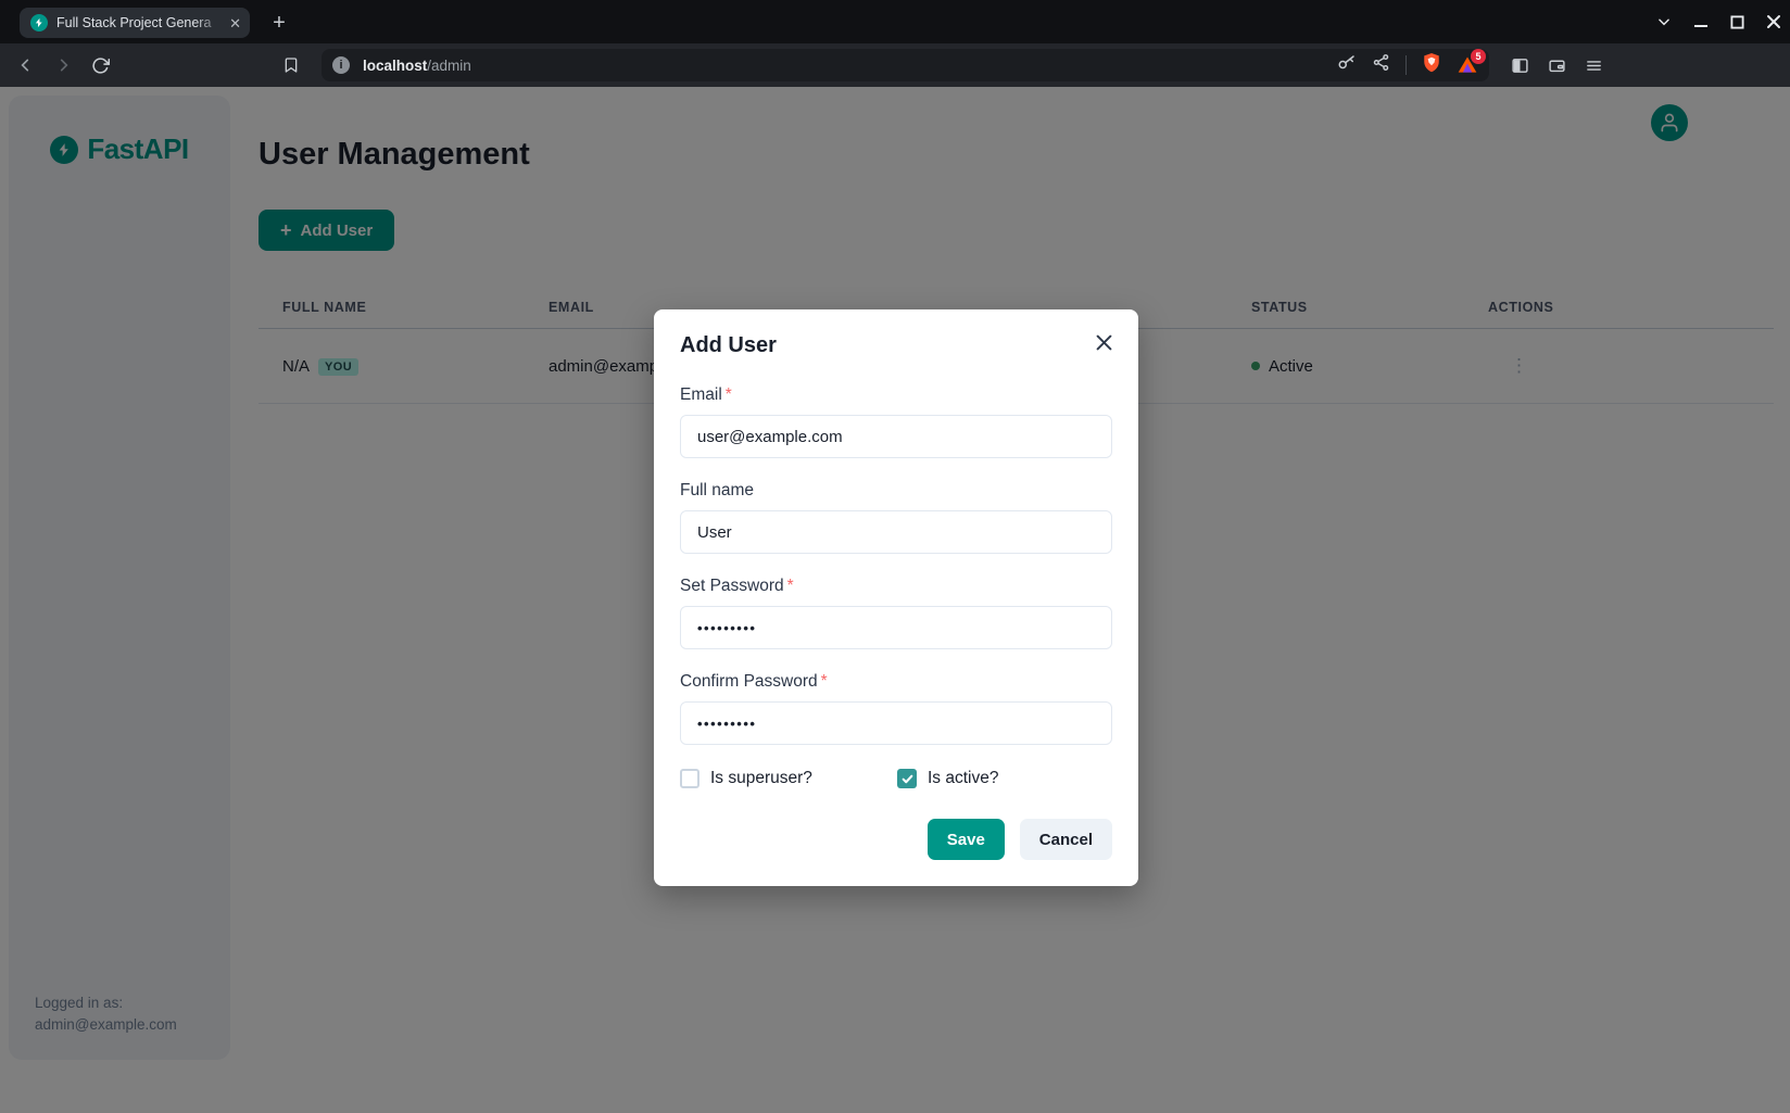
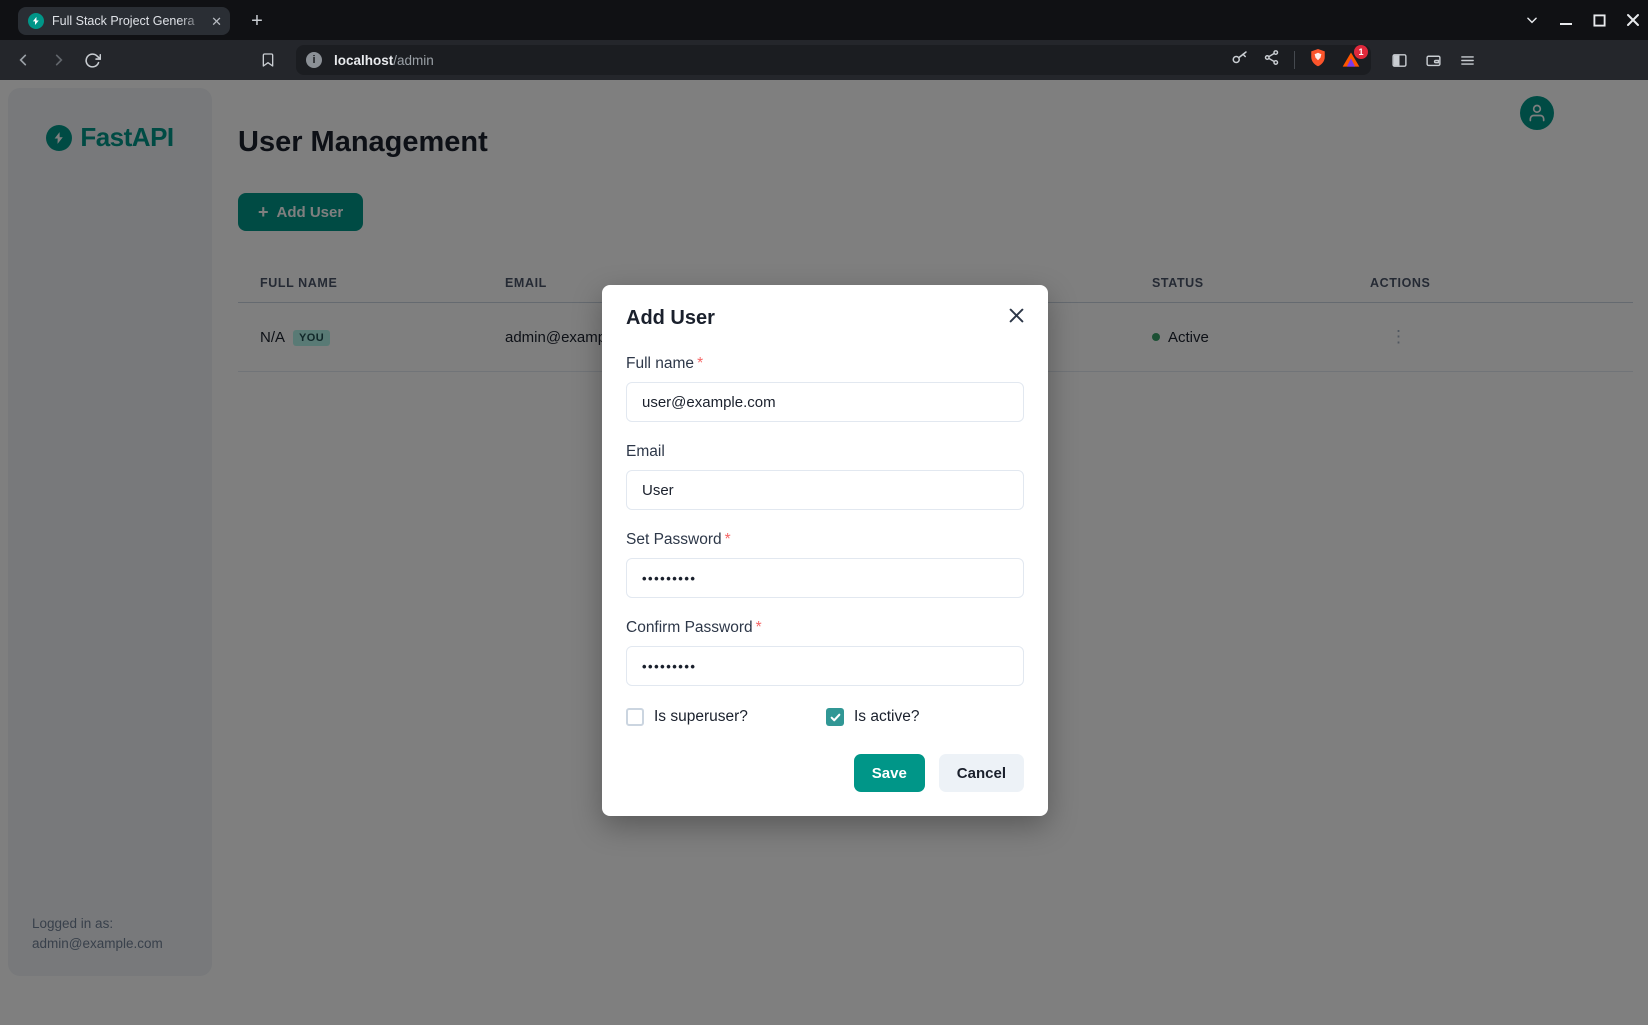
  Full Stack Project Genera
  ✕
  +
  i
  localhost/admin
- 5
+ 1
  FastAPI
  Logged in as:
  admin@example.com
  User Management
  +
  Add User
  FULL NAME
  EMAIL
  STATUS
  ACTIONS
  N/A YOU
  Active
  ⋮
  Add User
- Email *
+ Full name *
  user@example.com
- Full name
+ Email
  User
  Set Password *
  •••••••••
  Confirm Password *
  •••••••••
  Is superuser?
  Is active?
  Save
  Cancel
